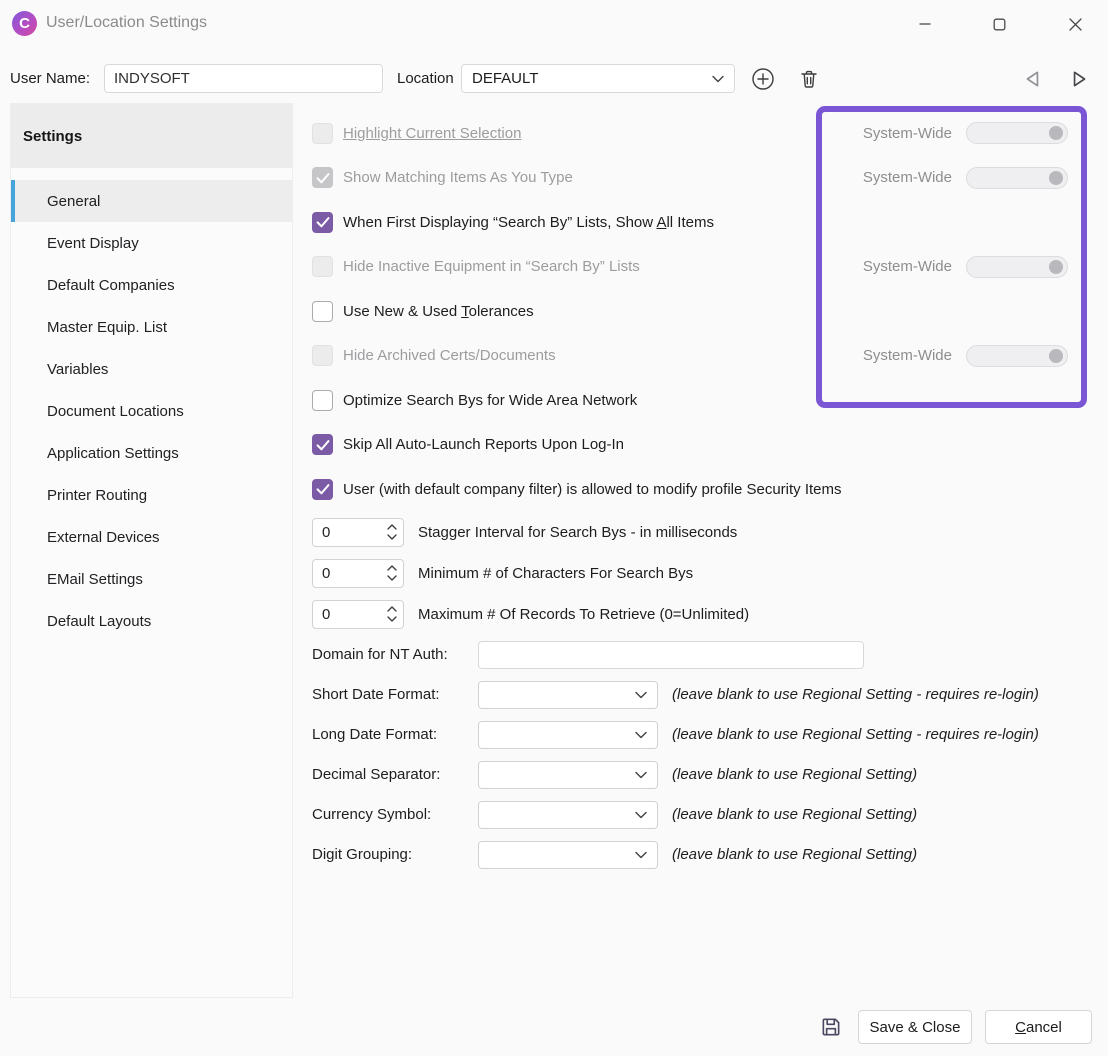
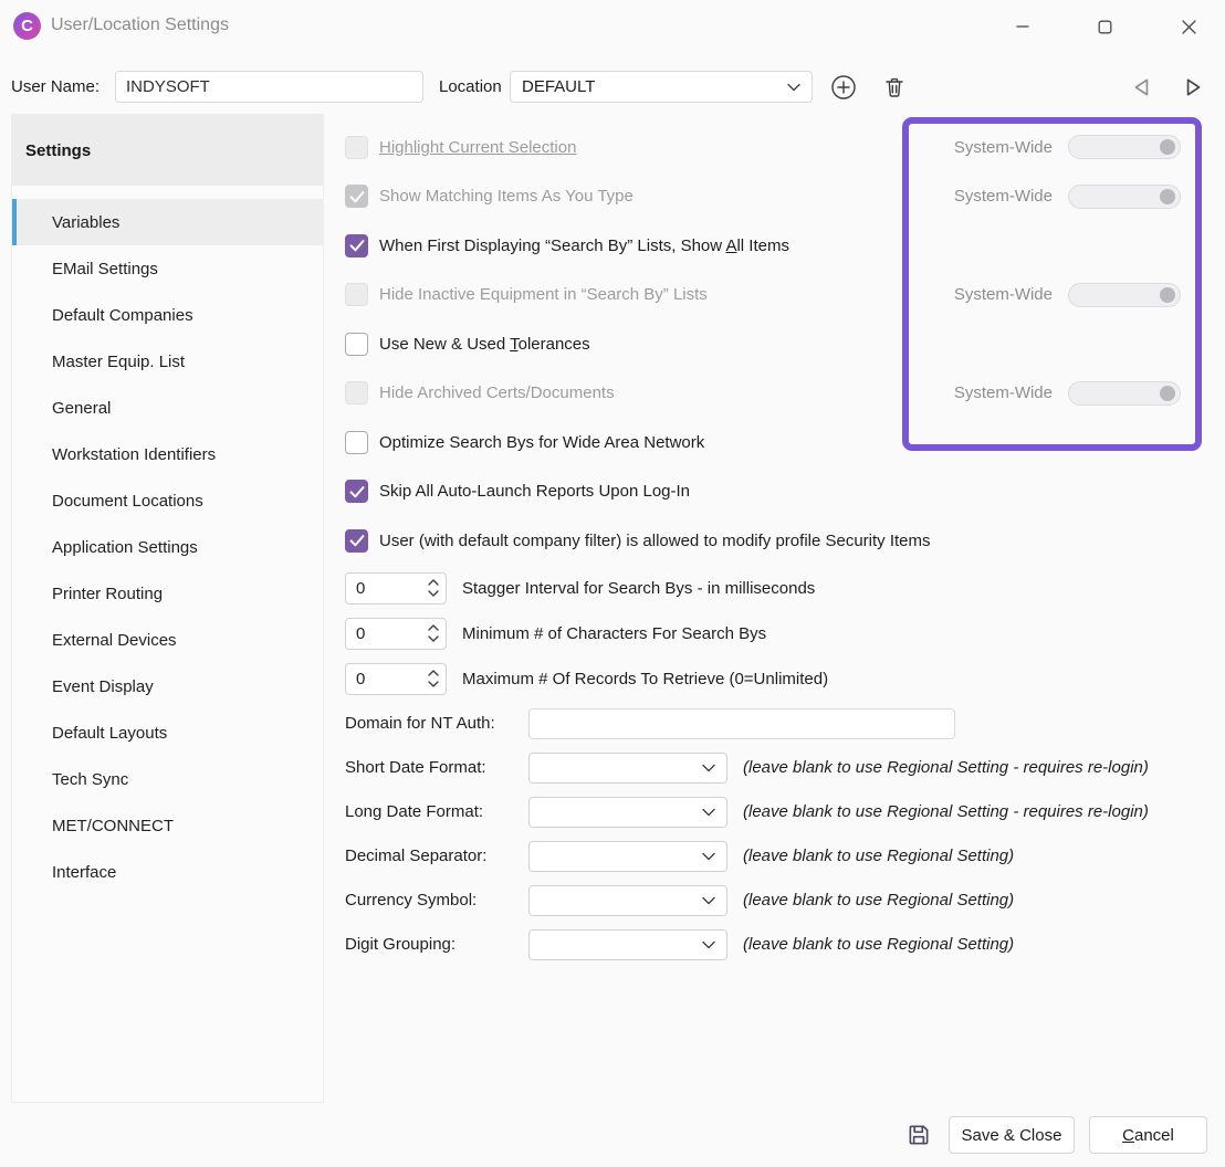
  C
  User/Location Settings
  User Name:
  INDYSOFT
  Location
  DEFAULT
  Settings
- General
+ Variables
- Event Display
+ EMail Settings
  Default Companies
  Master Equip. List
- Variables
+ General
+ Workstation Identifiers
  Document Locations
  Application Settings
  Printer Routing
  External Devices
- EMail Settings
+ Event Display
  Default Layouts
+ Tech Sync
+ MET/CONNECT
+ Interface
  Highlight Current Selection
  System-Wide
  Show Matching Items As You Type
  System-Wide
  When First Displaying “Search By” Lists, Show All Items
  Hide Inactive Equipment in “Search By” Lists
  System-Wide
  Use New & Used Tolerances
  Hide Archived Certs/Documents
  System-Wide
  Optimize Search Bys for Wide Area Network
  Skip All Auto-Launch Reports Upon Log-In
  User (with default company filter) is allowed to modify profile Security Items
  0
  Stagger Interval for Search Bys - in milliseconds
  0
  Minimum # of Characters For Search Bys
  0
  Maximum # Of Records To Retrieve (0=Unlimited)
  Domain for NT Auth:
  Short Date Format:
  (leave blank to use Regional Setting - requires re-login)
  Long Date Format:
  (leave blank to use Regional Setting - requires re-login)
  Decimal Separator:
  (leave blank to use Regional Setting)
  Currency Symbol:
  (leave blank to use Regional Setting)
  Digit Grouping:
  (leave blank to use Regional Setting)
  Save & Close
  Cancel
